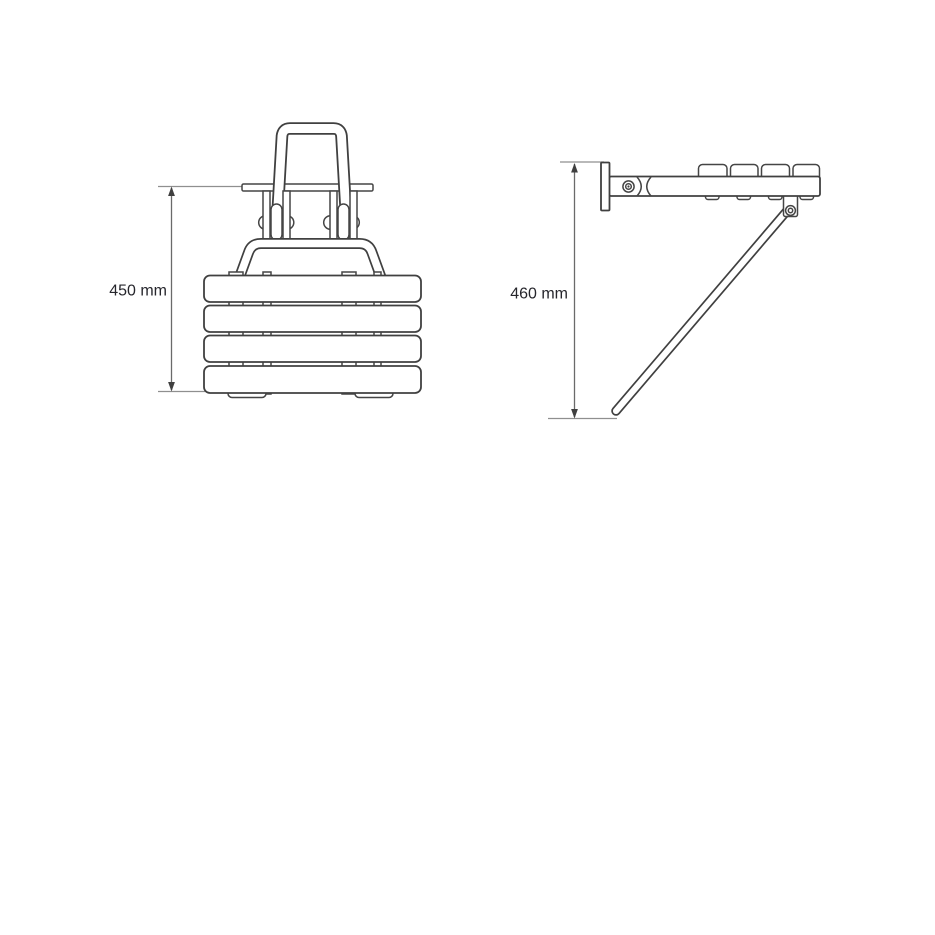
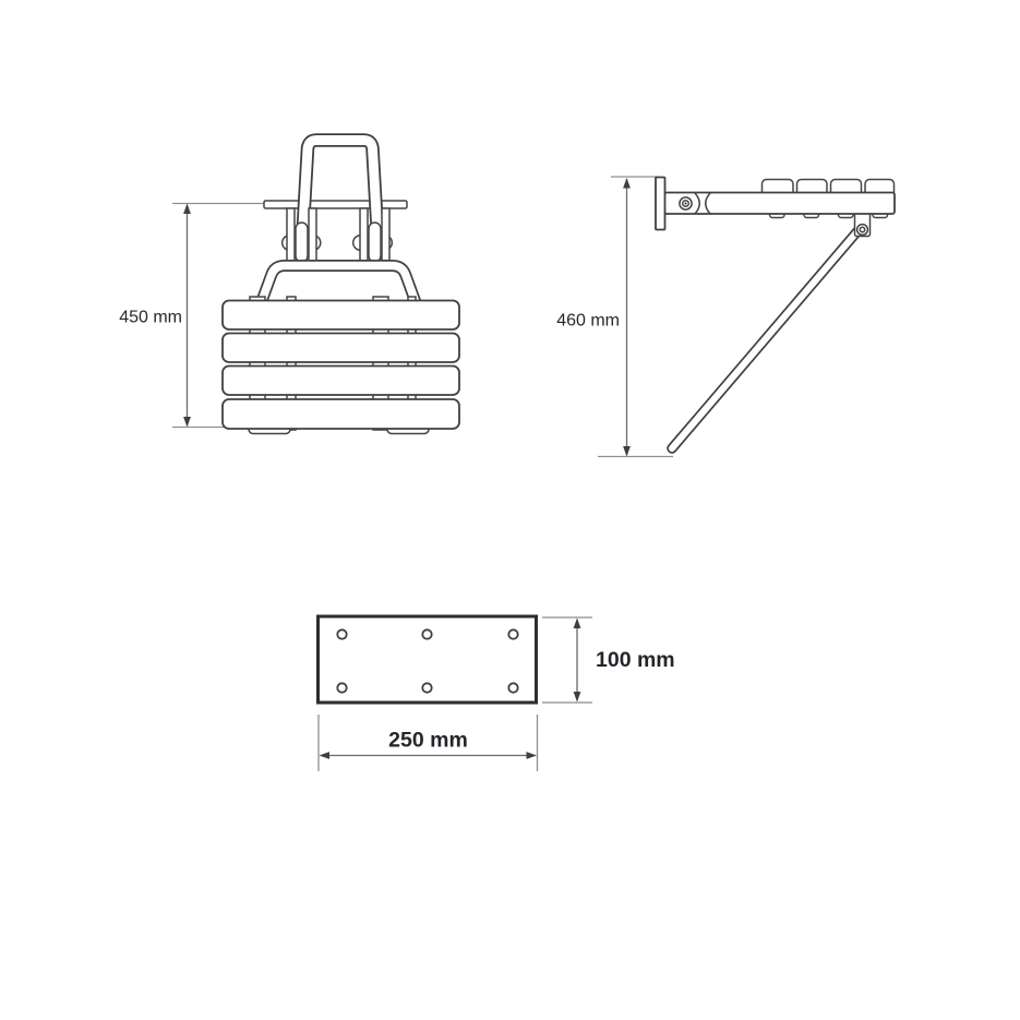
  450 mm
  460 mm
+ 100 mm
+ 250 mm
